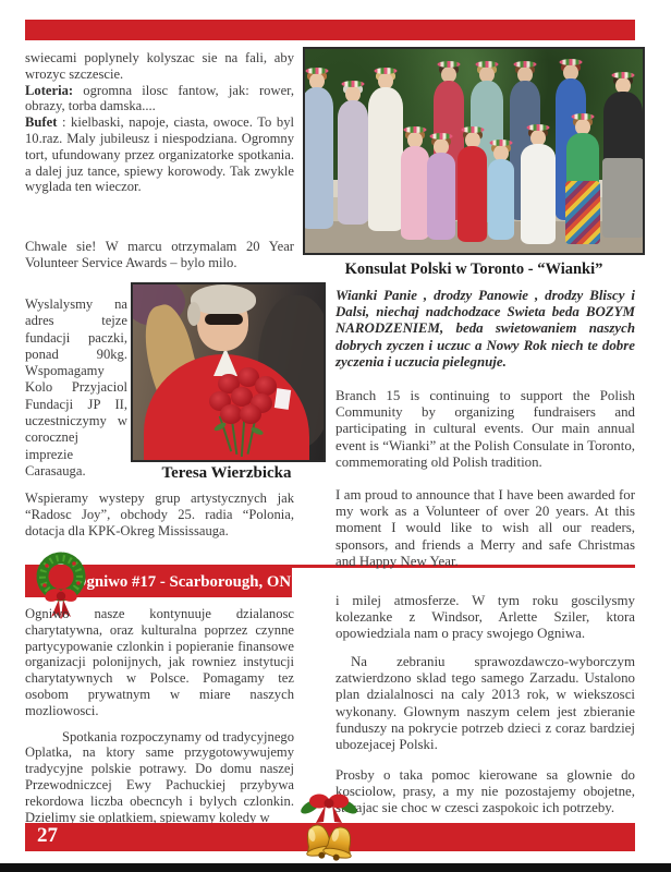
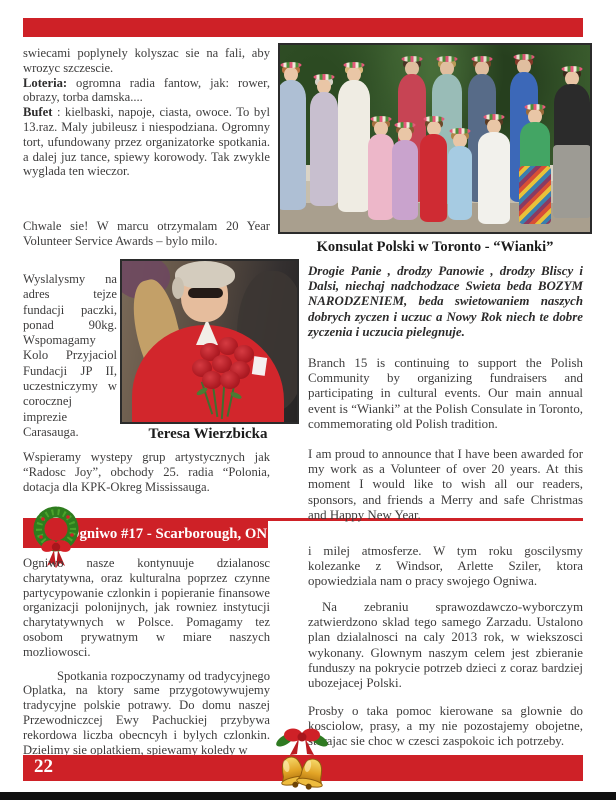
  Konsulat Polski w Toronto - “Wianki”
  swiecami poplynely kolyszac sie na fali, aby wrozyc szczescie.
- Loteria: ogromna ilosc fantow, jak: rower, obrazy, torba damska....
+ Loteria: ogromna radia fantow, jak: rower, obrazy, torba damska....
- Bufet : kielbaski, napoje, ciasta, owoce. To byl 10.raz. Maly jubileusz i niespodziana. Ogromny tort, ufundowany przez organizatorke spotkania. a dalej juz tance, spiewy korowody. Tak zwykle wyglada ten wieczor.
+ Bufet : kielbaski, napoje, ciasta, owoce. To byl 13.raz. Maly jubileusz i niespodziana. Ogromny tort, ufundowany przez organizatorke spotkania. a dalej juz tance, spiewy korowody. Tak zwykle wyglada ten wieczor.
  Chwale sie! W marcu otrzymalam 20 Year Volunteer Service Awards – bylo milo.
  Wyslalysmy na adres tejze fundacji paczki, ponad 90kg. Wspomagamy Kolo Przyjaciol Fundacji JP II, uczestniczymy w corocznej imprezie Carasauga.
  Teresa Wierzbicka
  Wspieramy wystepy grup artystycznych jak “Radosc Joy”, obchody 25. radia “Polonia, dotacja dla KPK-Okreg Mississauga.
  gniwo #17 - Scarborough, ON
  Ogniwo nasze kontynuuje dzialanosc charytatywna, oraz kulturalna poprzez czynne partycypowanie czlonkin i popieranie finansowe organizacji polonijnych, jak rowniez instytucji charytatywnych w Polsce. Pomagamy tez osobom prywatnym w miare naszych mozliowosci.
  Spotkania rozpoczynamy od tradycyjnego Oplatka, na ktory same przygotowywujemy tradycyjne polskie potrawy. Do domu naszej Przewodniczcej Ewy Pachuckiej przybywa rekordowa liczba obecncyh i bylych czlonkin. Dzielimy sie oplatkiem, spiewamy koledy w
- Wianki Panie , drodzy Panowie , drodzy Bliscy i Dalsi, niechaj nadchodzace Swieta beda BOZYM NARODZENIEM, beda swietowaniem naszych dobrych zyczen i uczuc a Nowy Rok niech te dobre zyczenia i uczucia pielegnuje.
+ Drogie Panie , drodzy Panowie , drodzy Bliscy i Dalsi, niechaj nadchodzace Swieta beda BOZYM NARODZENIEM, beda swietowaniem naszych dobrych zyczen i uczuc a Nowy Rok niech te dobre zyczenia i uczucia pielegnuje.
  Branch 15 is continuing to support the Polish Community by organizing fundraisers and participating in cultural events. Our main annual event is “Wianki” at the Polish Consulate in Toronto, commemorating old Polish tradition.
  I am proud to announce that I have been awarded for my work as a Volunteer of over 20 years. At this moment I would like to wish all our readers, sponsors, and friends a Merry and safe Christmas and Happy New Year.
  i milej atmosferze. W tym roku goscilysmy kolezanke z Windsor, Arlette Sziler, ktora opowiedziala nam o pracy swojego Ogniwa.
  Na zebraniu sprawozdawczo-wyborczym zatwierdzono sklad tego samego Zarzadu. Ustalono plan dzialalnosci na caly 2013 rok, w wiekszosci wykonany. Glownym naszym celem jest zbieranie funduszy na pokrycie potrzeb dzieci z coraz bardziej ubozejacej Polski.
  Prosby o taka pomoc kierowane sa glownie do kosciolow, prasy, a my nie pozostajemy obojetne, ajac sie choc w czesci zaspokoic ich potrzeby.
- 27
+ 22
